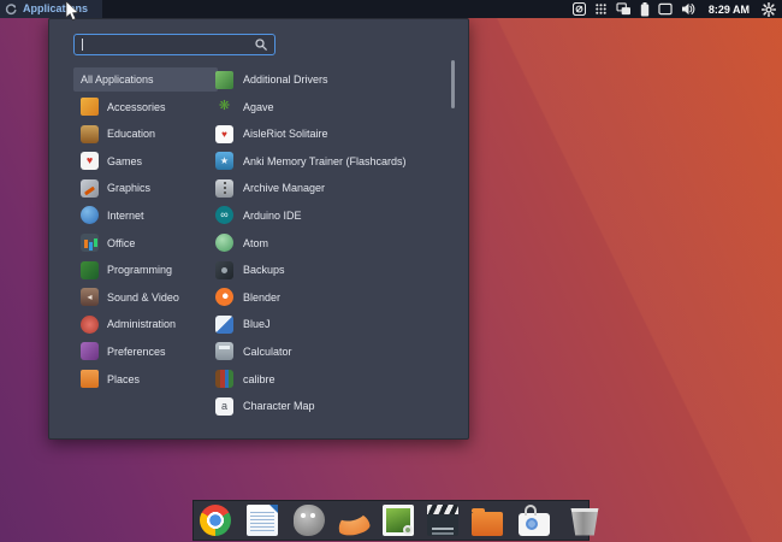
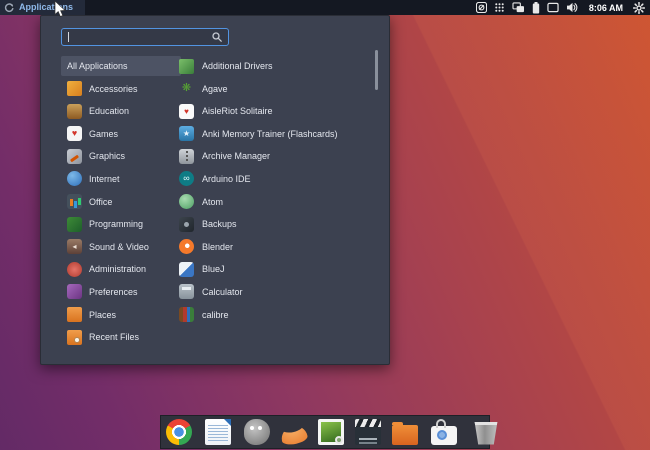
  Applicatns
- 8:29 AM
+ 8:06 AM
  All Applications
  Accessories
  Education
  Games
  Graphics
  Internet
  Office
  Programming
  Sound & Video
  Administration
  Preferences
  Places
+ Recent Files
  Additional Drivers
  Agave
  AisleRiot Solitaire
  Anki Memory Trainer (Flashcards)
  Archive Manager
  Arduino IDE
  Atom
  Backups
  Blender
  BlueJ
  Calculator
  calibre
- Character Map
